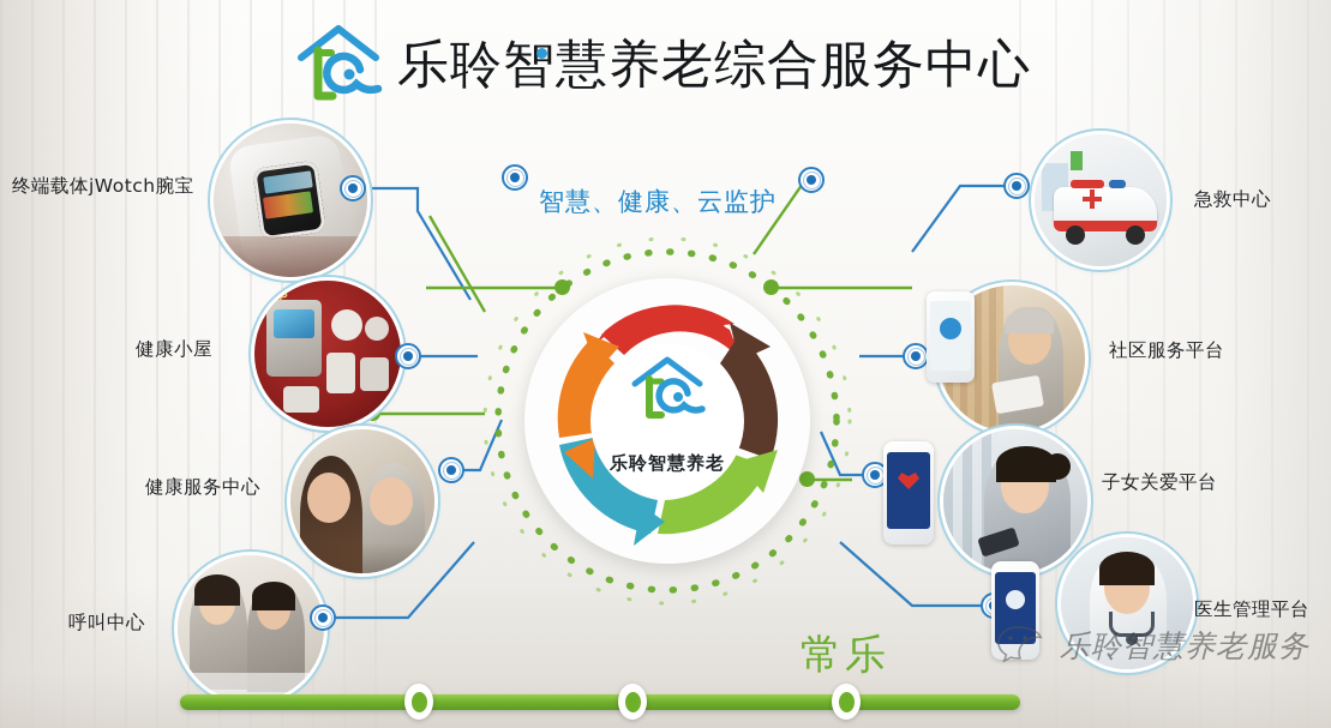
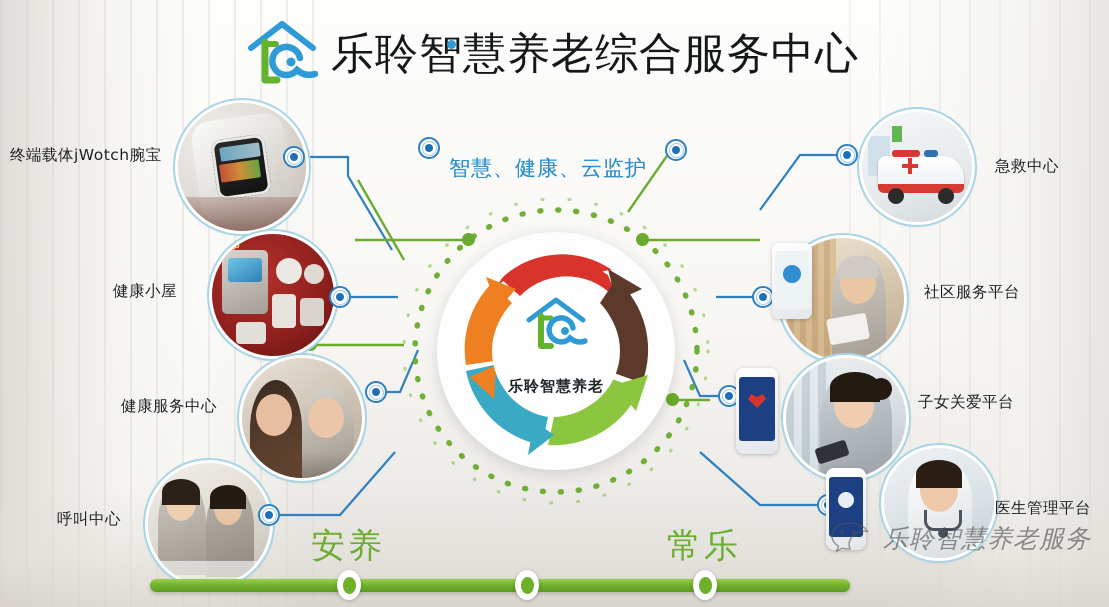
  乐聆智慧养老综合服务中心
  智慧、健康、云监护
  乐聆智慧养老
  终端载体jWotch腕宝
  VIP
  健康小屋
  健康服务中心
  呼叫中心
  急救中心
  社区服务平台
  子女关爱平台
  医生管理平台
+ 安养
  常乐
  乐聆智慧养老服务
